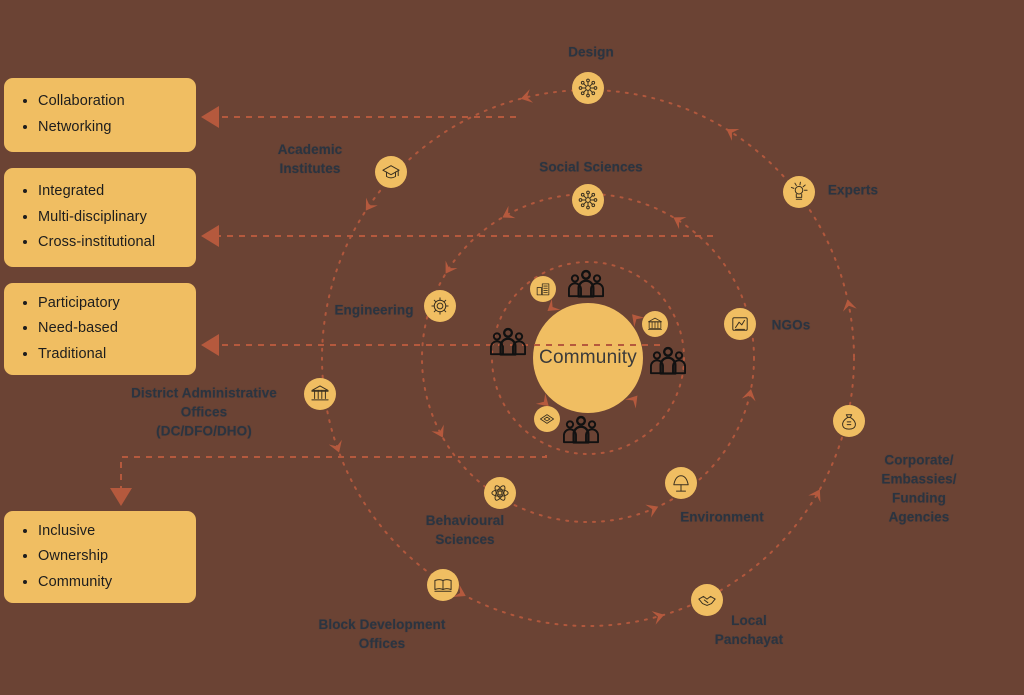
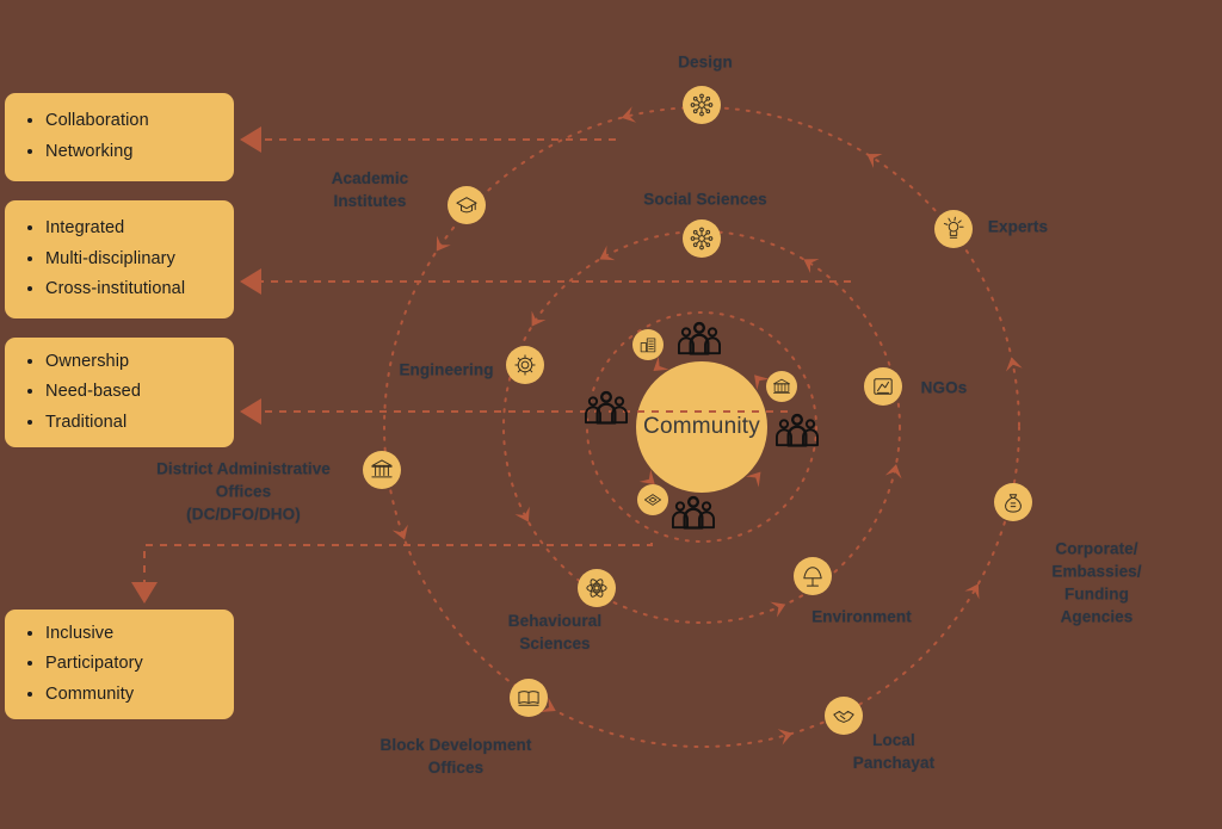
  Collaboration
  Networking
  Integrated
  Multi-disciplinary
  Cross-institutional
- Participatory
+ Ownership
  Need-based
  Traditional
  Inclusive
- Ownership
+ Participatory
  Community
  Social Sciences
  NGOs
  Environment
  Behavioural
  Sciences
  Engineering
  Design
  Experts
  Corporate/
  Embassies/
  Funding Agencies
  Local
  Panchayat
  Block Development
  Offices
  District Administrative
  Offices
  (DC/DFO/DHO)
  Academic
  Institutes
  Community
